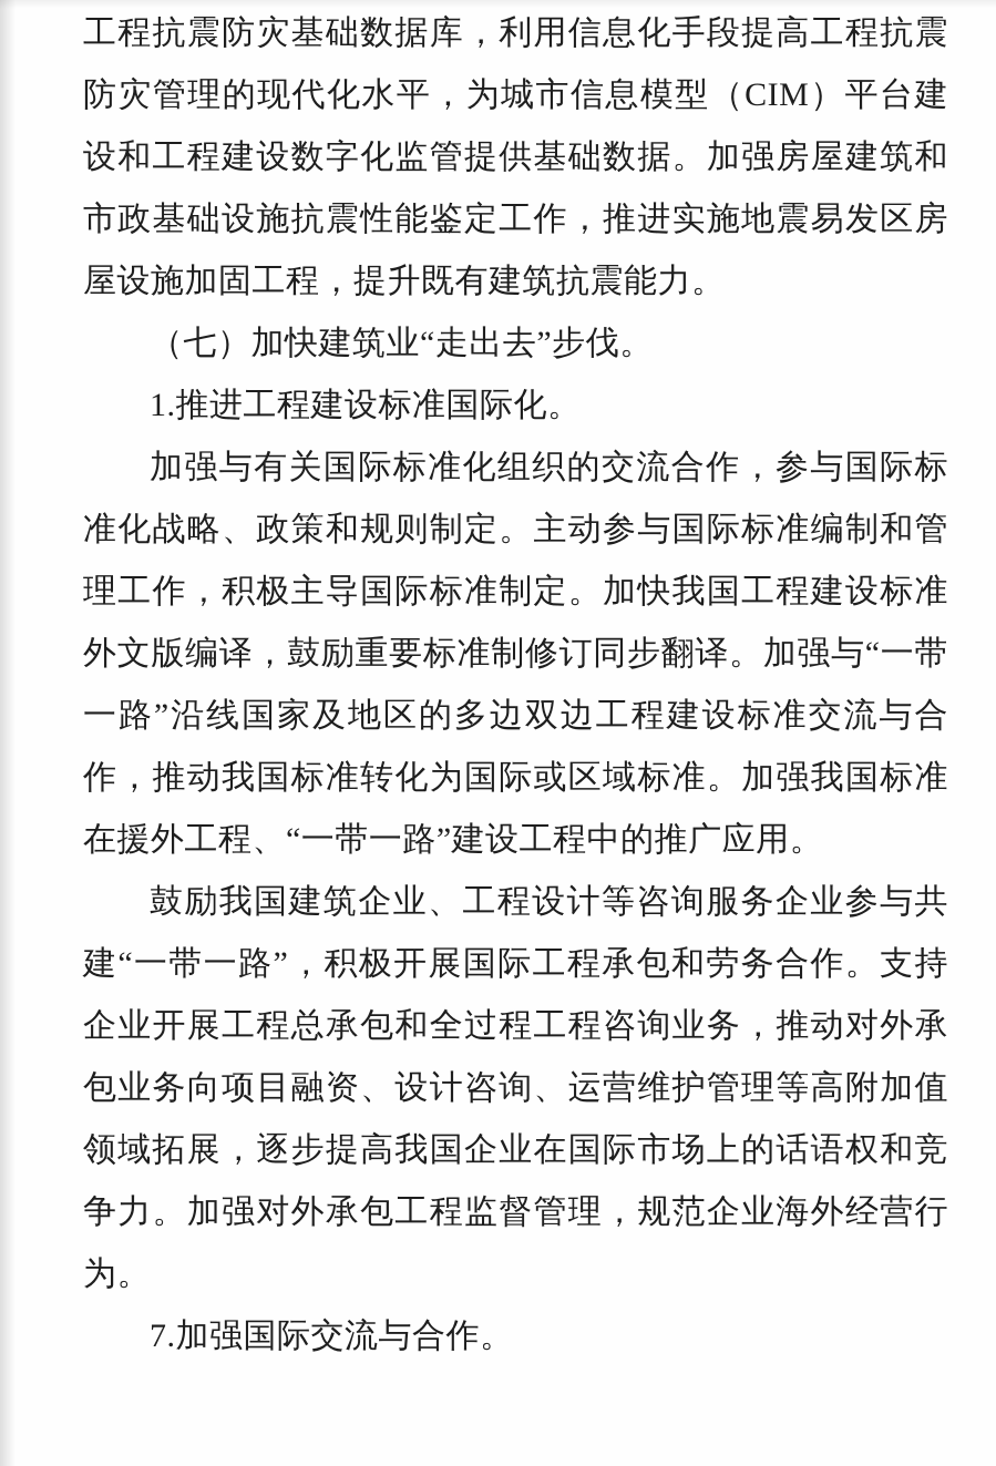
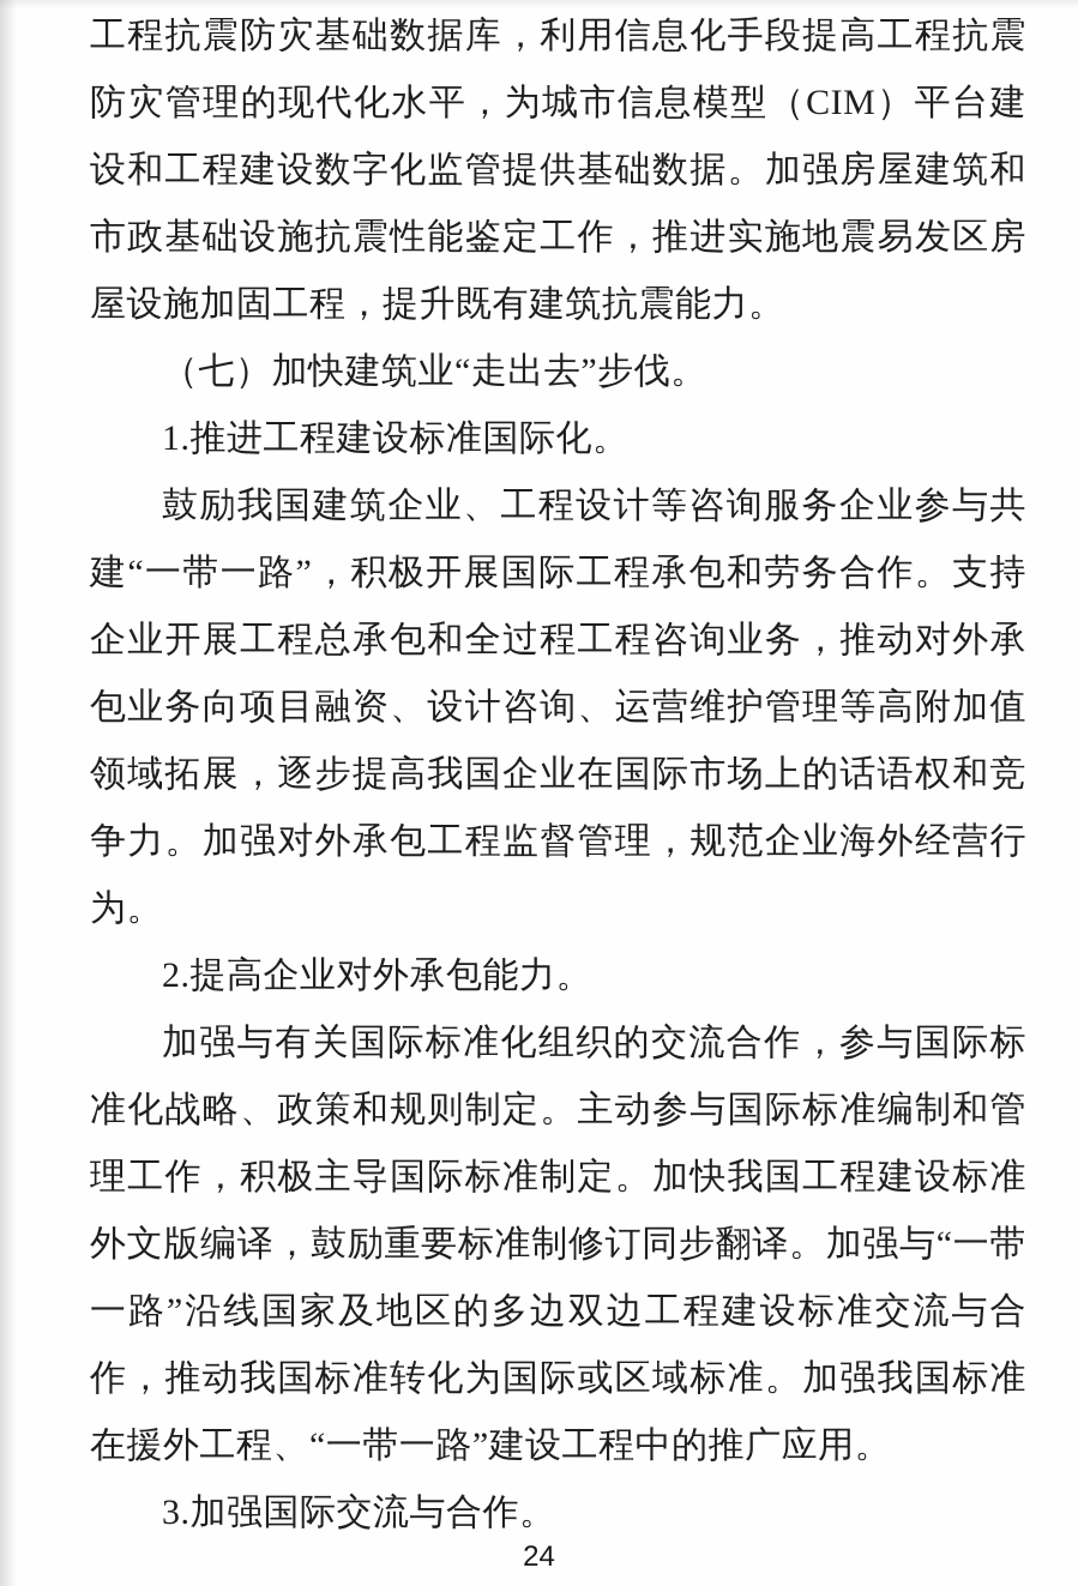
  工程抗震防灾基础数据库，利用信息化手段提高工程抗震防灾管理的现代化水平，为城市信息模型（CIM）平台建设和工程建设数字化监管提供基础数据。加强房屋建筑和市政基础设施抗震性能鉴定工作，推进实施地震易发区房屋设施加固工程，提升既有建筑抗震能力。
  （七）加快建筑业“走出去”步伐。
  1.推进工程建设标准国际化。
- 加强与有关国际标准化组织的交流合作，参与国际标准化战略、政策和规则制定。主动参与国际标准编制和管理工作，积极主导国际标准制定。加快我国工程建设标准外文版编译，鼓励重要标准制修订同步翻译。加强与“一带一路”沿线国家及地区的多边双边工程建设标准交流与合作，推动我国标准转化为国际或区域标准。加强我国标准在援外工程、“一带一路”建设工程中的推广应用。
+ 鼓励我国建筑企业、工程设计等咨询服务企业参与共建“一带一路”，积极开展国际工程承包和劳务合作。支持企业开展工程总承包和全过程工程咨询业务，推动对外承包业务向项目融资、设计咨询、运营维护管理等高附加值领域拓展，逐步提高我国企业在国际市场上的话语权和竞争力。加强对外承包工程监督管理，规范企业海外经营行为。
+ 2.提高企业对外承包能力。
- 鼓励我国建筑企业、工程设计等咨询服务企业参与共建“一带一路”，积极开展国际工程承包和劳务合作。支持企业开展工程总承包和全过程工程咨询业务，推动对外承包业务向项目融资、设计咨询、运营维护管理等高附加值领域拓展，逐步提高我国企业在国际市场上的话语权和竞争力。加强对外承包工程监督管理，规范企业海外经营行为。
+ 加强与有关国际标准化组织的交流合作，参与国际标准化战略、政策和规则制定。主动参与国际标准编制和管理工作，积极主导国际标准制定。加快我国工程建设标准外文版编译，鼓励重要标准制修订同步翻译。加强与“一带一路”沿线国家及地区的多边双边工程建设标准交流与合作，推动我国标准转化为国际或区域标准。加强我国标准在援外工程、“一带一路”建设工程中的推广应用。
- 7.加强国际交流与合作。
+ 3.加强国际交流与合作。
+ 24
